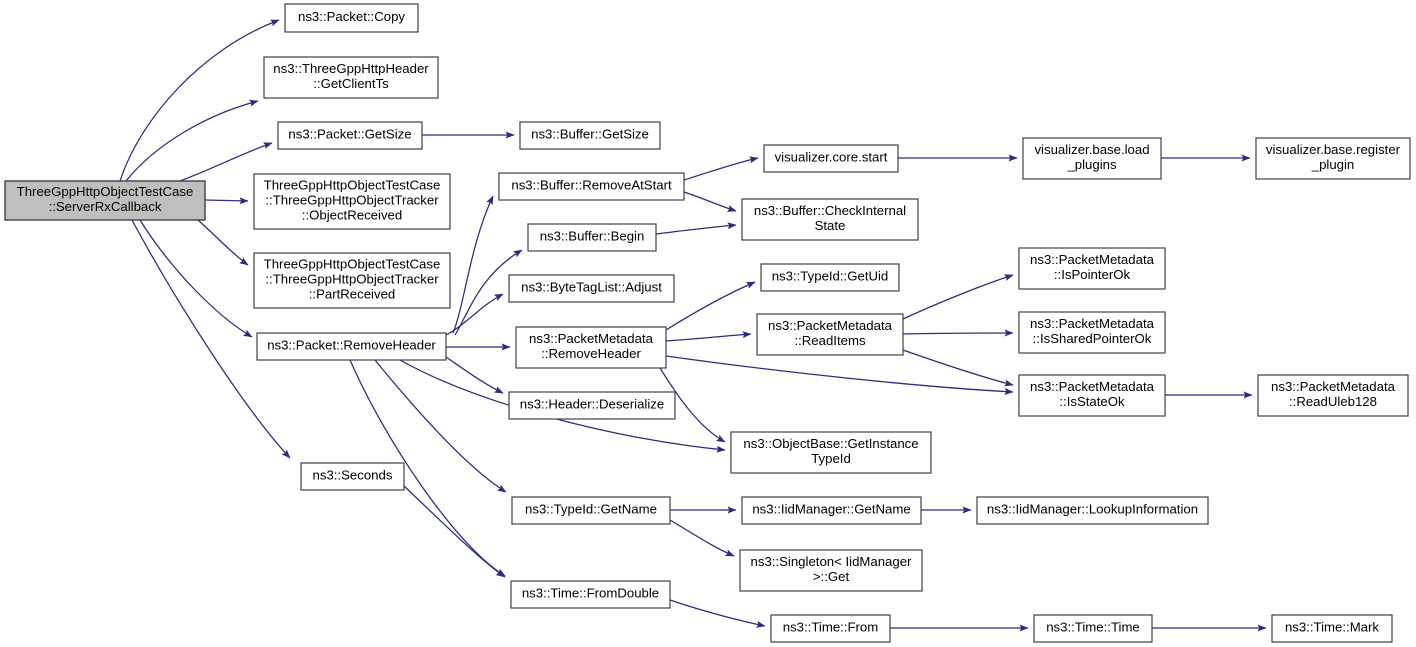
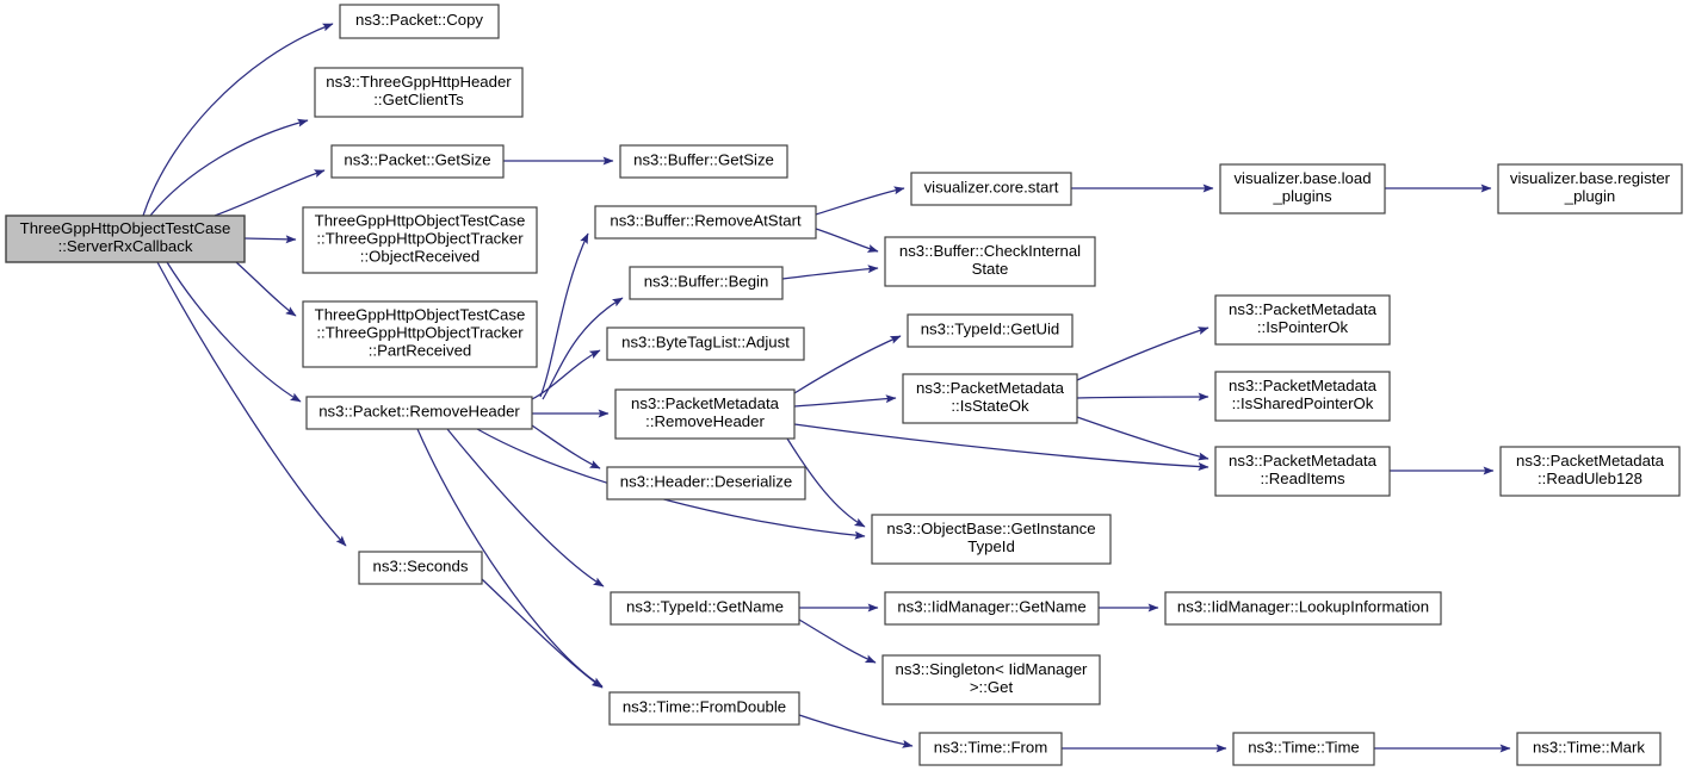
  ThreeGppHttpObjectTestCase ::ServerRxCallback
  ns3::Packet::Copy
  ns3::ThreeGppHttpHeader ::GetClientTs
  ns3::Packet::GetSize
  ThreeGppHttpObjectTestCase ::ThreeGppHttpObjectTracker ::ObjectReceived
  ThreeGppHttpObjectTestCase ::ThreeGppHttpObjectTracker ::PartReceived
  ns3::Packet::RemoveHeader
  ns3::Seconds
  ns3::Buffer::GetSize
  ns3::Buffer::RemoveAtStart
  ns3::Buffer::Begin
  ns3::ByteTagList::Adjust
  ns3::PacketMetadata ::RemoveHeader
  ns3::Header::Deserialize
  ns3::TypeId::GetName
  ns3::Time::FromDouble
  visualizer.core.start
  ns3::Buffer::CheckInternal State
  ns3::TypeId::GetUid
- ns3::PacketMetadata ::ReadItems
+ ns3::PacketMetadata ::IsStateOk
  ns3::ObjectBase::GetInstance TypeId
  ns3::IidManager::GetName
  ns3::Singleton< IidManager >::Get
  ns3::Time::From
  visualizer.base.load _plugins
  ns3::PacketMetadata ::IsPointerOk
  ns3::PacketMetadata ::IsSharedPointerOk
- ns3::PacketMetadata ::IsStateOk
+ ns3::PacketMetadata ::ReadItems
  ns3::IidManager::LookupInformation
  ns3::Time::Time
  visualizer.base.register _plugin
  ns3::PacketMetadata ::ReadUleb128
  ns3::Time::Mark
